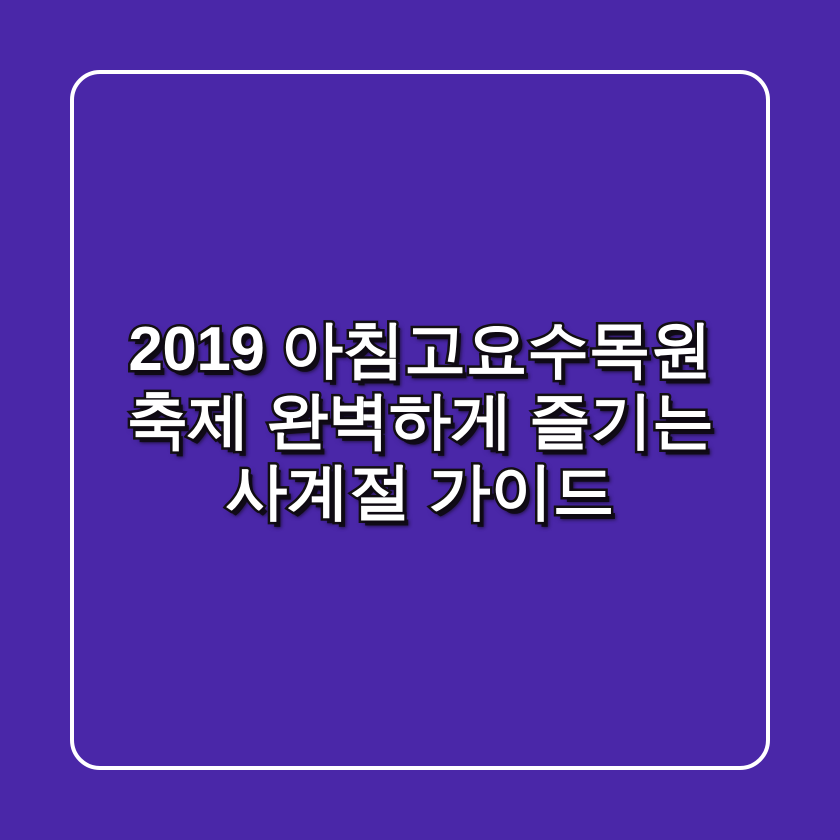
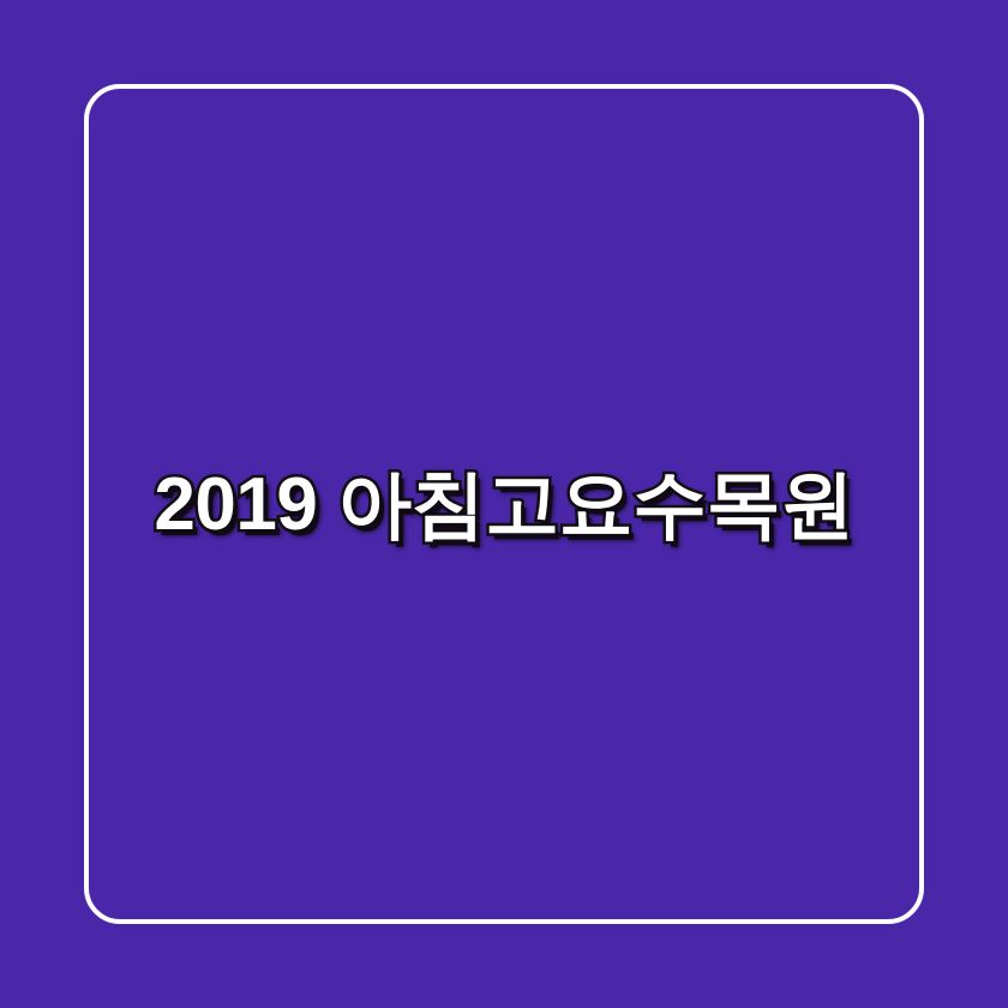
  2019 아침고요수목원
- 축제 완벽하게 즐기는
- 사계절 가이드
